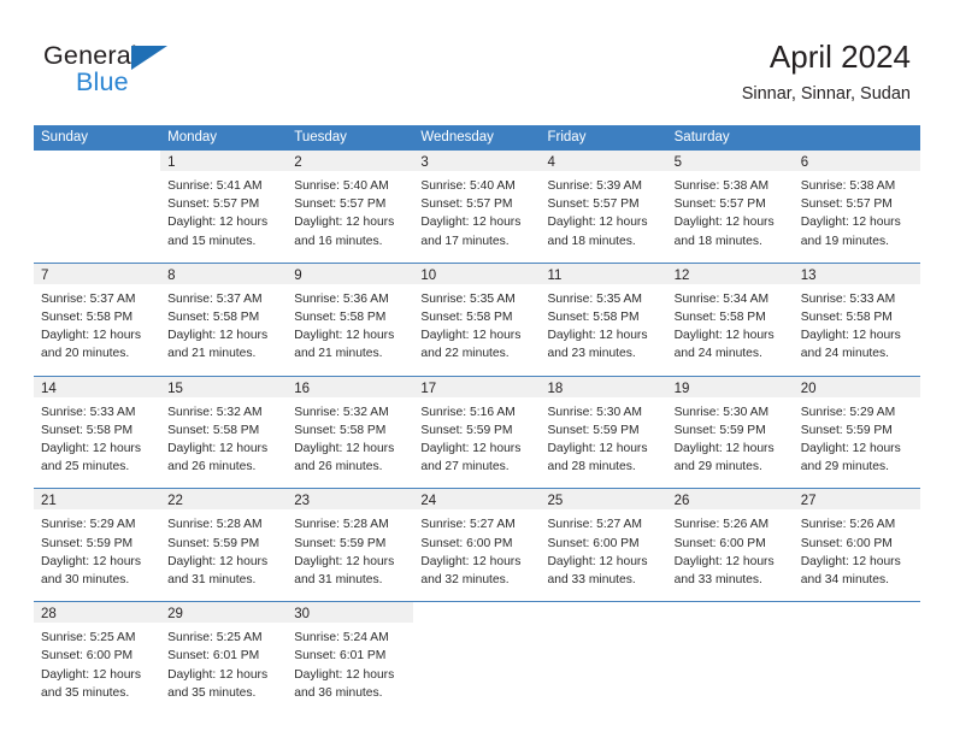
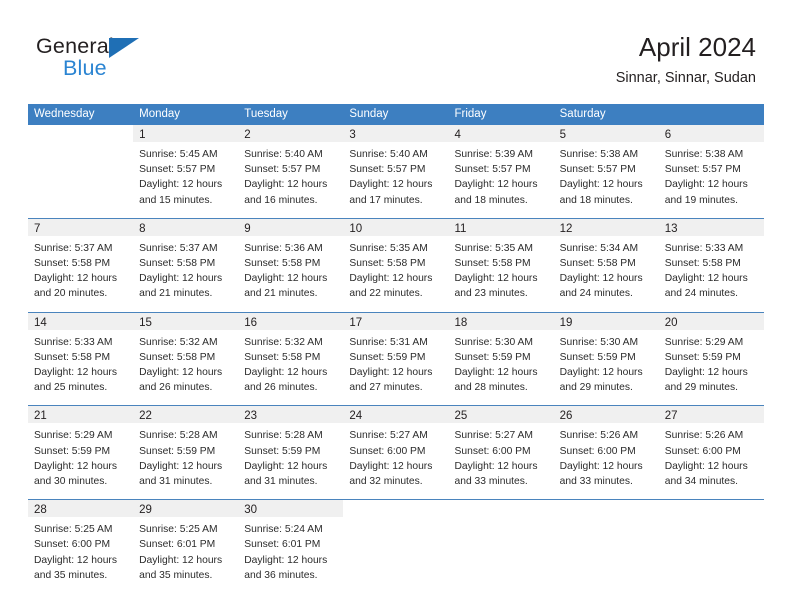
  General
  Blue
  April 2024
  Sinnar, Sinnar, Sudan
- Sunday
+ Wednesday
  Monday
  Tuesday
- Wednesday
+ Sunday
  Friday
  Saturday
  1
- Sunrise: 5:41 AM
+ Sunrise: 5:45 AM
  Sunset: 5:57 PM
  Daylight: 12 hours
  and 15 minutes.
  2
  Sunrise: 5:40 AM
  Sunset: 5:57 PM
  Daylight: 12 hours
  and 16 minutes.
  3
  Sunrise: 5:40 AM
  Sunset: 5:57 PM
  Daylight: 12 hours
  and 17 minutes.
  4
  Sunrise: 5:39 AM
  Sunset: 5:57 PM
  Daylight: 12 hours
  and 18 minutes.
  5
  Sunrise: 5:38 AM
  Sunset: 5:57 PM
  Daylight: 12 hours
  and 18 minutes.
  6
  Sunrise: 5:38 AM
  Sunset: 5:57 PM
  Daylight: 12 hours
  and 19 minutes.
  7
  Sunrise: 5:37 AM
  Sunset: 5:58 PM
  Daylight: 12 hours
  and 20 minutes.
  8
  Sunrise: 5:37 AM
  Sunset: 5:58 PM
  Daylight: 12 hours
  and 21 minutes.
  9
  Sunrise: 5:36 AM
  Sunset: 5:58 PM
  Daylight: 12 hours
  and 21 minutes.
  10
  Sunrise: 5:35 AM
  Sunset: 5:58 PM
  Daylight: 12 hours
  and 22 minutes.
  11
  Sunrise: 5:35 AM
  Sunset: 5:58 PM
  Daylight: 12 hours
  and 23 minutes.
  12
  Sunrise: 5:34 AM
  Sunset: 5:58 PM
  Daylight: 12 hours
  and 24 minutes.
  13
  Sunrise: 5:33 AM
  Sunset: 5:58 PM
  Daylight: 12 hours
  and 24 minutes.
  14
  Sunrise: 5:33 AM
  Sunset: 5:58 PM
  Daylight: 12 hours
  and 25 minutes.
  15
  Sunrise: 5:32 AM
  Sunset: 5:58 PM
  Daylight: 12 hours
  and 26 minutes.
  16
  Sunrise: 5:32 AM
  Sunset: 5:58 PM
  Daylight: 12 hours
  and 26 minutes.
  17
- Sunrise: 5:16 AM
+ Sunrise: 5:31 AM
  Sunset: 5:59 PM
  Daylight: 12 hours
  and 27 minutes.
  18
  Sunrise: 5:30 AM
  Sunset: 5:59 PM
  Daylight: 12 hours
  and 28 minutes.
  19
  Sunrise: 5:30 AM
  Sunset: 5:59 PM
  Daylight: 12 hours
  and 29 minutes.
  20
  Sunrise: 5:29 AM
  Sunset: 5:59 PM
  Daylight: 12 hours
  and 29 minutes.
  21
  Sunrise: 5:29 AM
  Sunset: 5:59 PM
  Daylight: 12 hours
  and 30 minutes.
  22
  Sunrise: 5:28 AM
  Sunset: 5:59 PM
  Daylight: 12 hours
  and 31 minutes.
  23
  Sunrise: 5:28 AM
  Sunset: 5:59 PM
  Daylight: 12 hours
  and 31 minutes.
  24
  Sunrise: 5:27 AM
  Sunset: 6:00 PM
  Daylight: 12 hours
  and 32 minutes.
  25
  Sunrise: 5:27 AM
  Sunset: 6:00 PM
  Daylight: 12 hours
  and 33 minutes.
  26
  Sunrise: 5:26 AM
  Sunset: 6:00 PM
  Daylight: 12 hours
  and 33 minutes.
  27
  Sunrise: 5:26 AM
  Sunset: 6:00 PM
  Daylight: 12 hours
  and 34 minutes.
  28
  Sunrise: 5:25 AM
  Sunset: 6:00 PM
  Daylight: 12 hours
  and 35 minutes.
  29
  Sunrise: 5:25 AM
  Sunset: 6:01 PM
  Daylight: 12 hours
  and 35 minutes.
  30
  Sunrise: 5:24 AM
  Sunset: 6:01 PM
  Daylight: 12 hours
  and 36 minutes.
